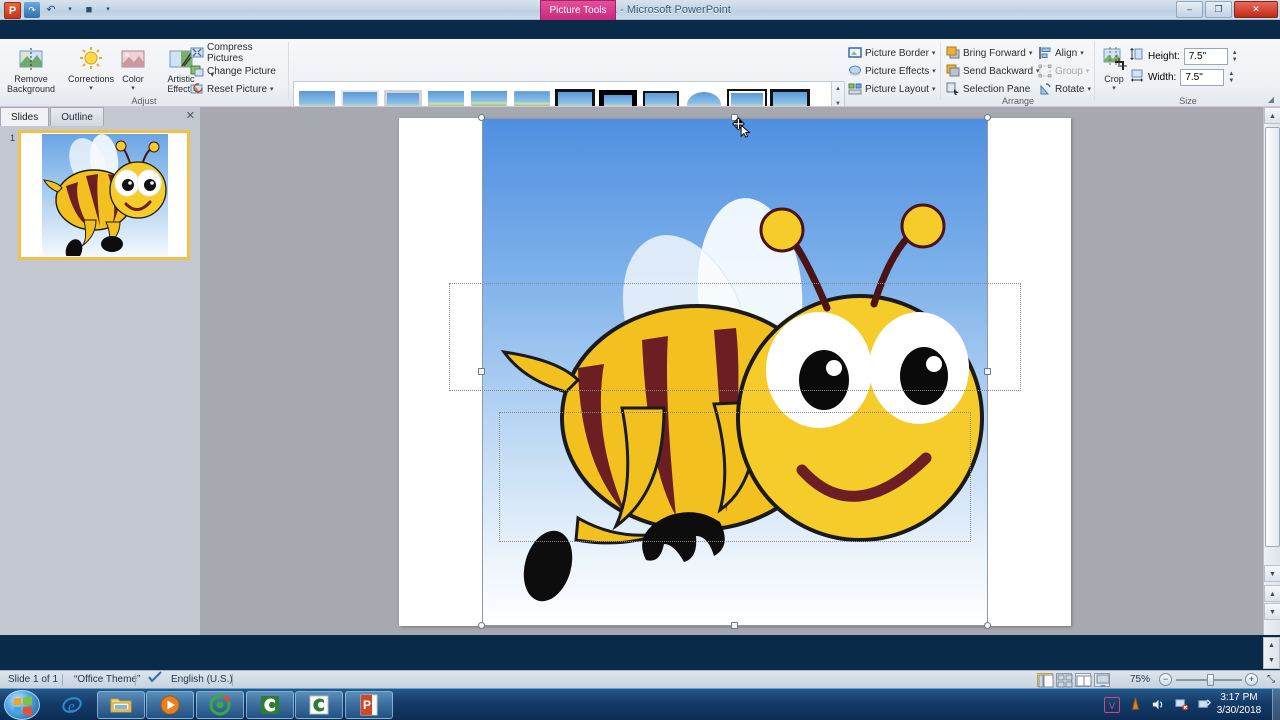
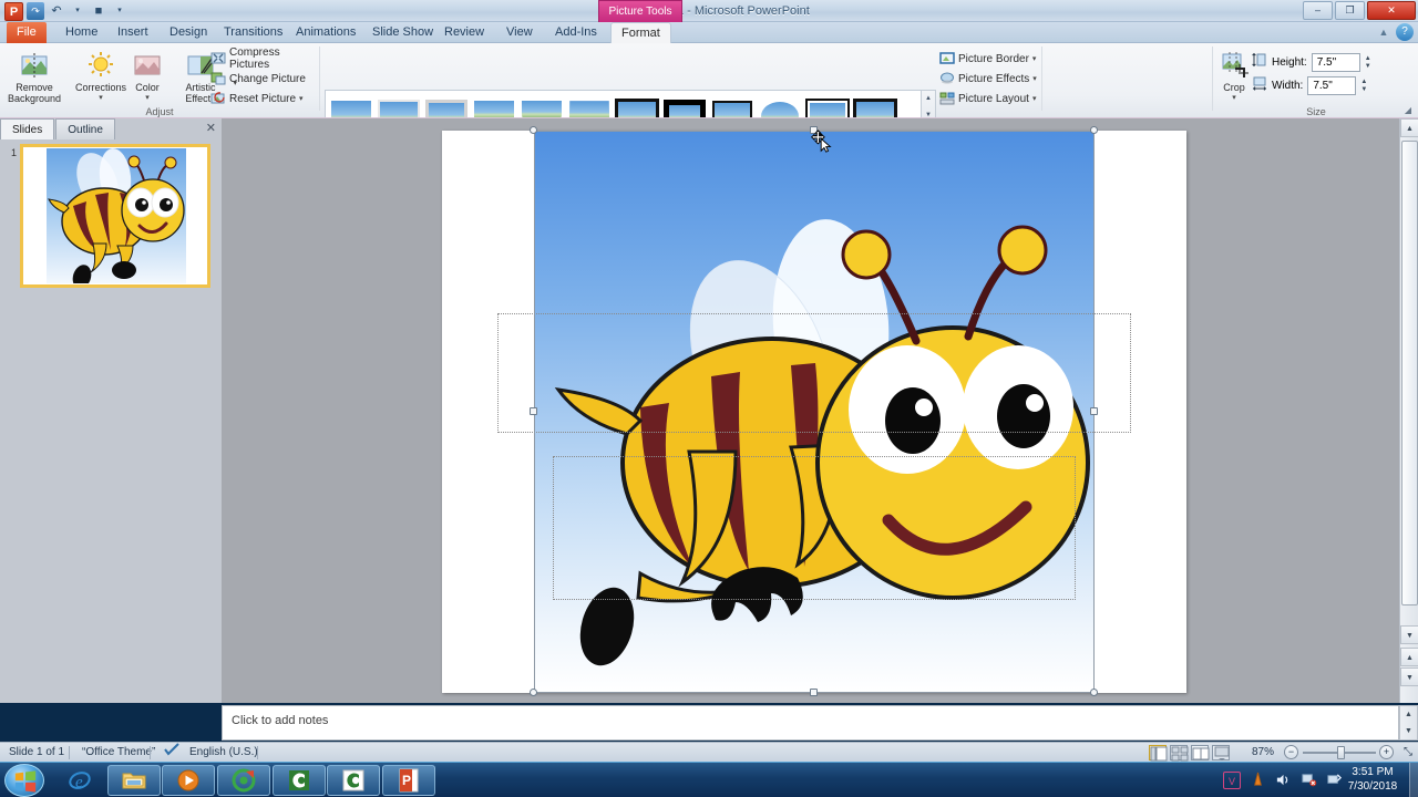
  P
  ↷
  ↶
  ■
  –
  ❐
  ✕
  Picture Tools
+ File
+ Home
+ Insert
+ Design
+ Transitions
+ Animations
+ Slide Show
+ Review
+ View
+ Add-Ins
+ Format
+ ▲
+ ?
  Remove
  Background
  Corrections
  Color
  Artistic
  Effect
  Compress Pictures
  Change Picture
  Reset Picture
  Adjust
  Picture Border
  Picture Effects
  Picture Layout
- Bring Forward
- Send Backward
- Selection Pane
- Align
- Group
- Rotate
- Arrange
  Crop
  Height:
  7.5"
  Width:
  7.5"
  Size
  ◢
  Slides
  Outline
  ✕
  1
+ Click to add notes
  Slide 1 of 1
  “Office Them”
  English (U.S.
- 75%
+ 87%
  −
  +
  ⤡
  e
  P
  V
- 3:17 PM
+ 3:51 PM
- 3/30/2018
+ 7/30/2018
